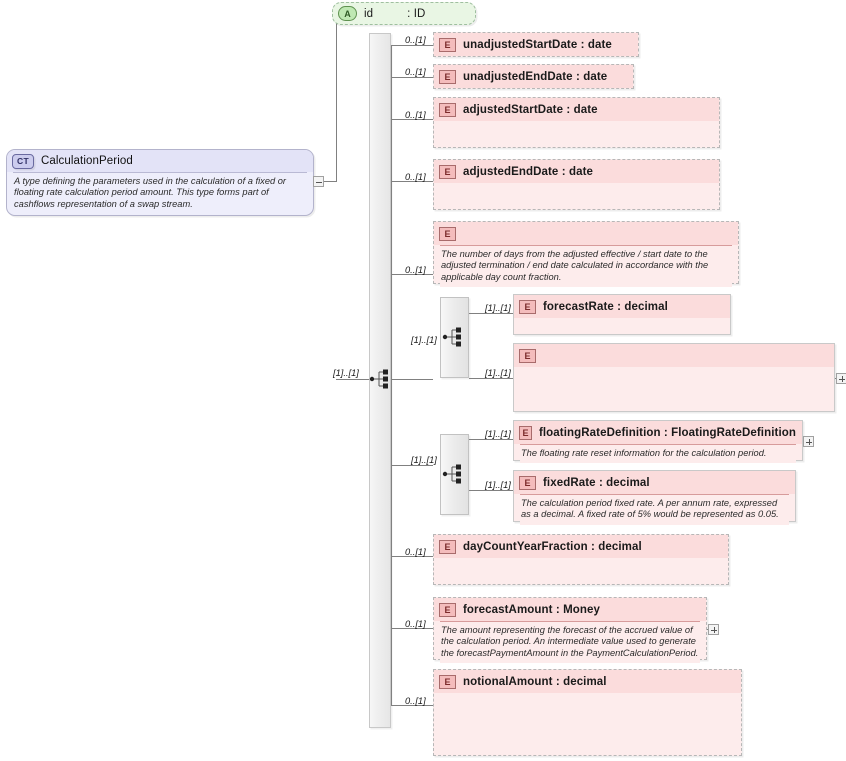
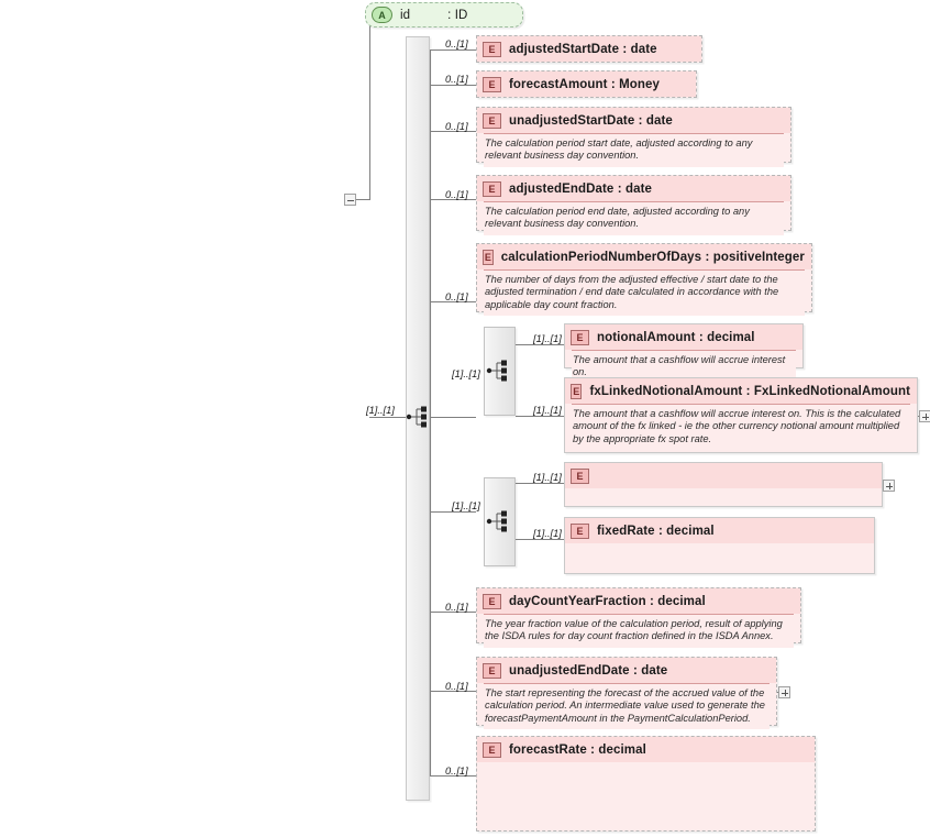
- CT
- CalculationPeriod
- A type defining the parameters used in the calculation of a fixed or floating rate calculation period amount. This type forms part of cashflows representation of a swap stream.
  A
  id
  : ID
  [1]..[1]
  0..[1]
  E
- unadjustedStartDate : date
+ adjustedStartDate : date
  0..[1]
  E
- unadjustedEndDate : date
+ forecastAmount : Money
  0..[1]
  E
- adjustedStartDate : date
+ unadjustedStartDate : date
+ The calculation period start date, adjusted according to any relevant business day convention.
  0..[1]
  E
  adjustedEndDate : date
+ The calculation period end date, adjusted according to any relevant business day convention.
  0..[1]
  E
+ calculationPeriodNumberOfDays : positiveInteger
  The number of days from the adjusted effective / start date to the adjusted termination / end date calculated in accordance with the applicable day count fraction.
  [1]..[1]
  [1]..[1]
  E
- forecastRate : decimal
+ notionalAmount : decimal
+ The amount that a cashflow will accrue interest on.
  [1]..[1]
  E
+ fxLinkedNotionalAmount : FxLinkedNotionalAmount
+ The amount that a cashflow will accrue interest on. This is the calculated amount of the fx linked - ie the other currency notional amount multiplied by the appropriate fx spot rate.
  [1]..[1]
  [1]..[1]
  E
- floatingRateDefinition : FloatingRateDefinition
- The floating rate reset information for the calculation period.
  [1]..[1]
  E
  fixedRate : decimal
- The calculation period fixed rate. A per annum rate, expressed as a decimal. A fixed rate of 5% would be represented as 0.05.
  0..[1]
  E
  dayCountYearFraction : decimal
+ The year fraction value of the calculation period, result of applying the ISDA rules for day count fraction defined in the ISDA Annex.
  0..[1]
  E
- forecastAmount : Money
+ unadjustedEndDate : date
- The amount representing the forecast of the accrued value of the calculation period. An intermediate value used to generate the forecastPaymentAmount in the PaymentCalculationPeriod.
+ The start representing the forecast of the accrued value of the calculation period. An intermediate value used to generate the forecastPaymentAmount in the PaymentCalculationPeriod.
  0..[1]
  E
- notionalAmount : decimal
+ forecastRate : decimal
